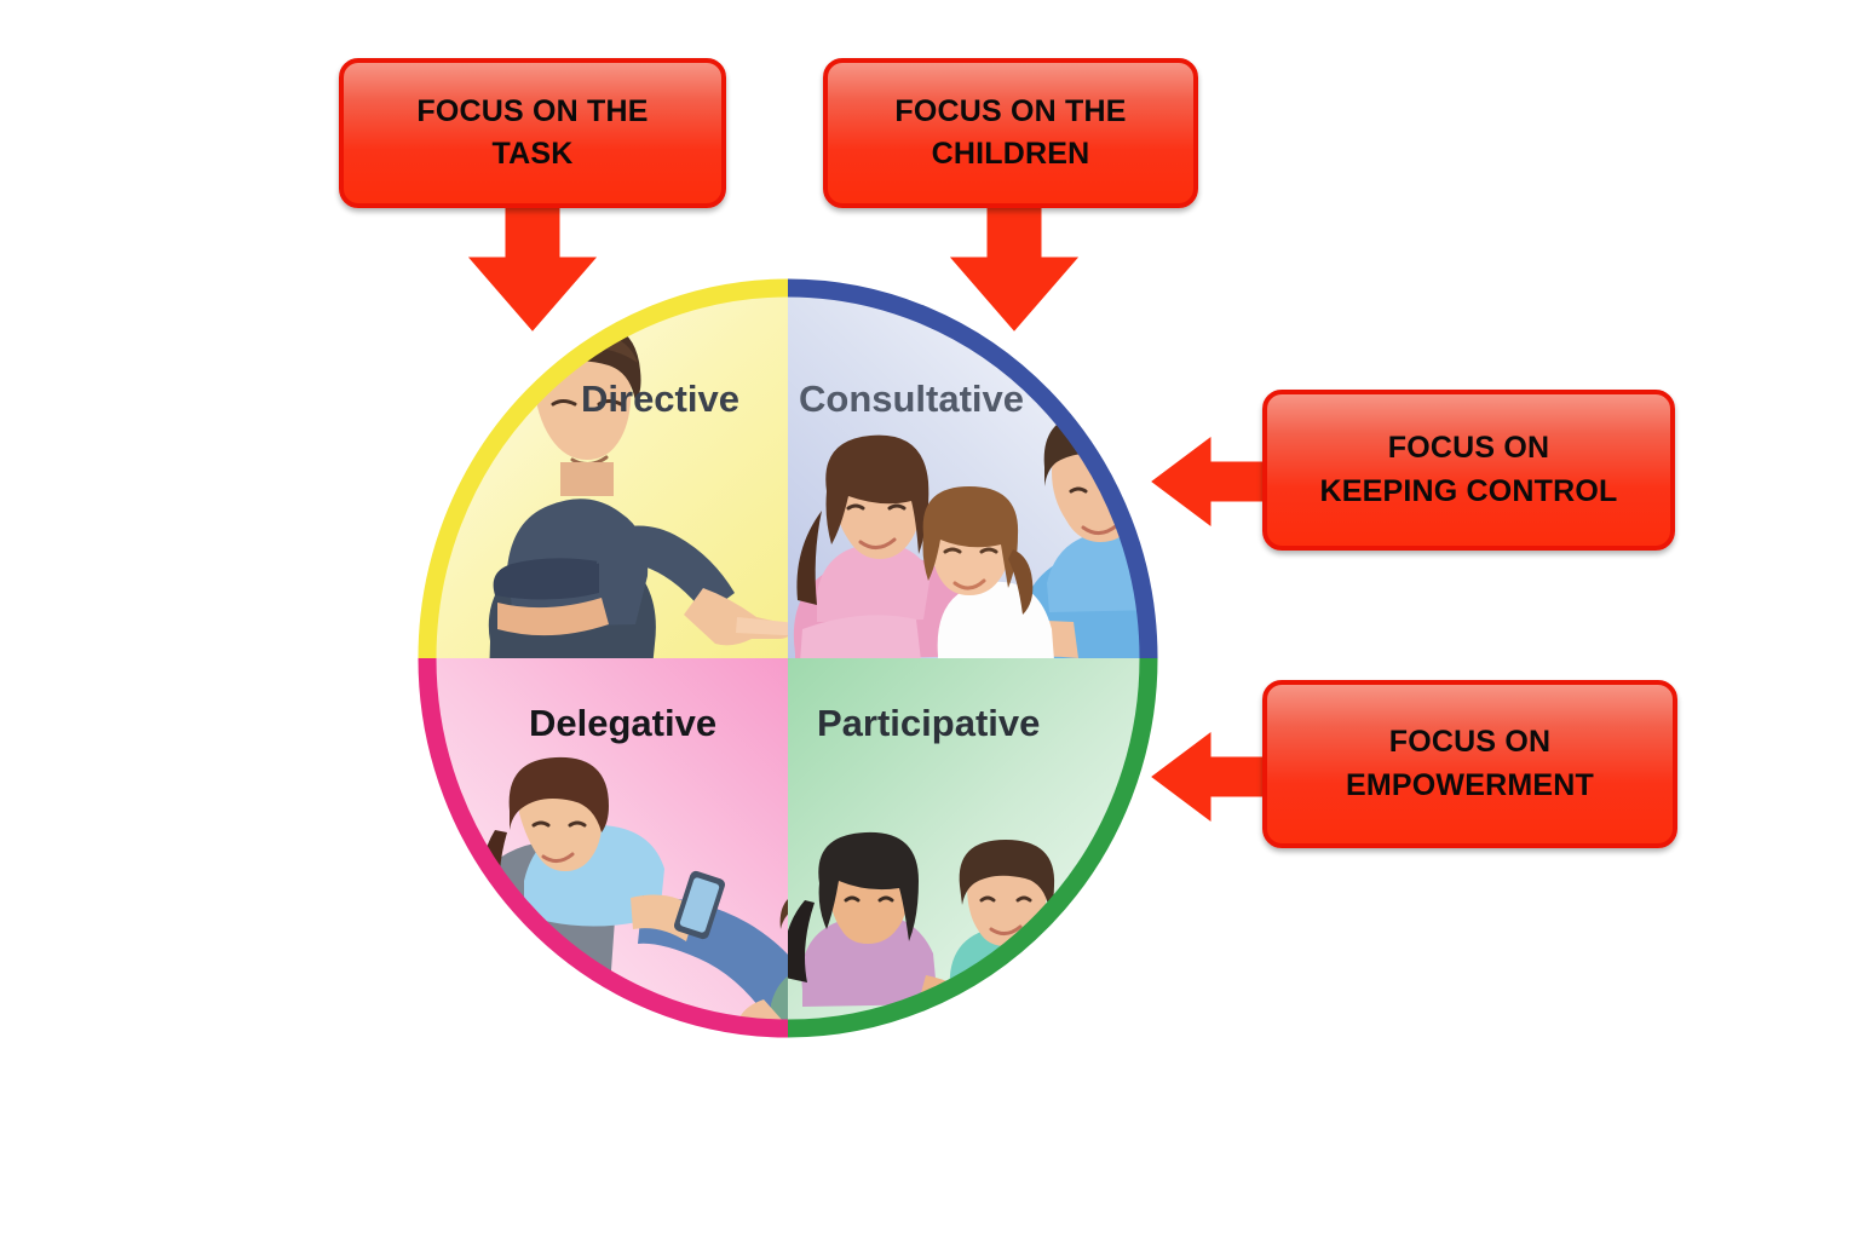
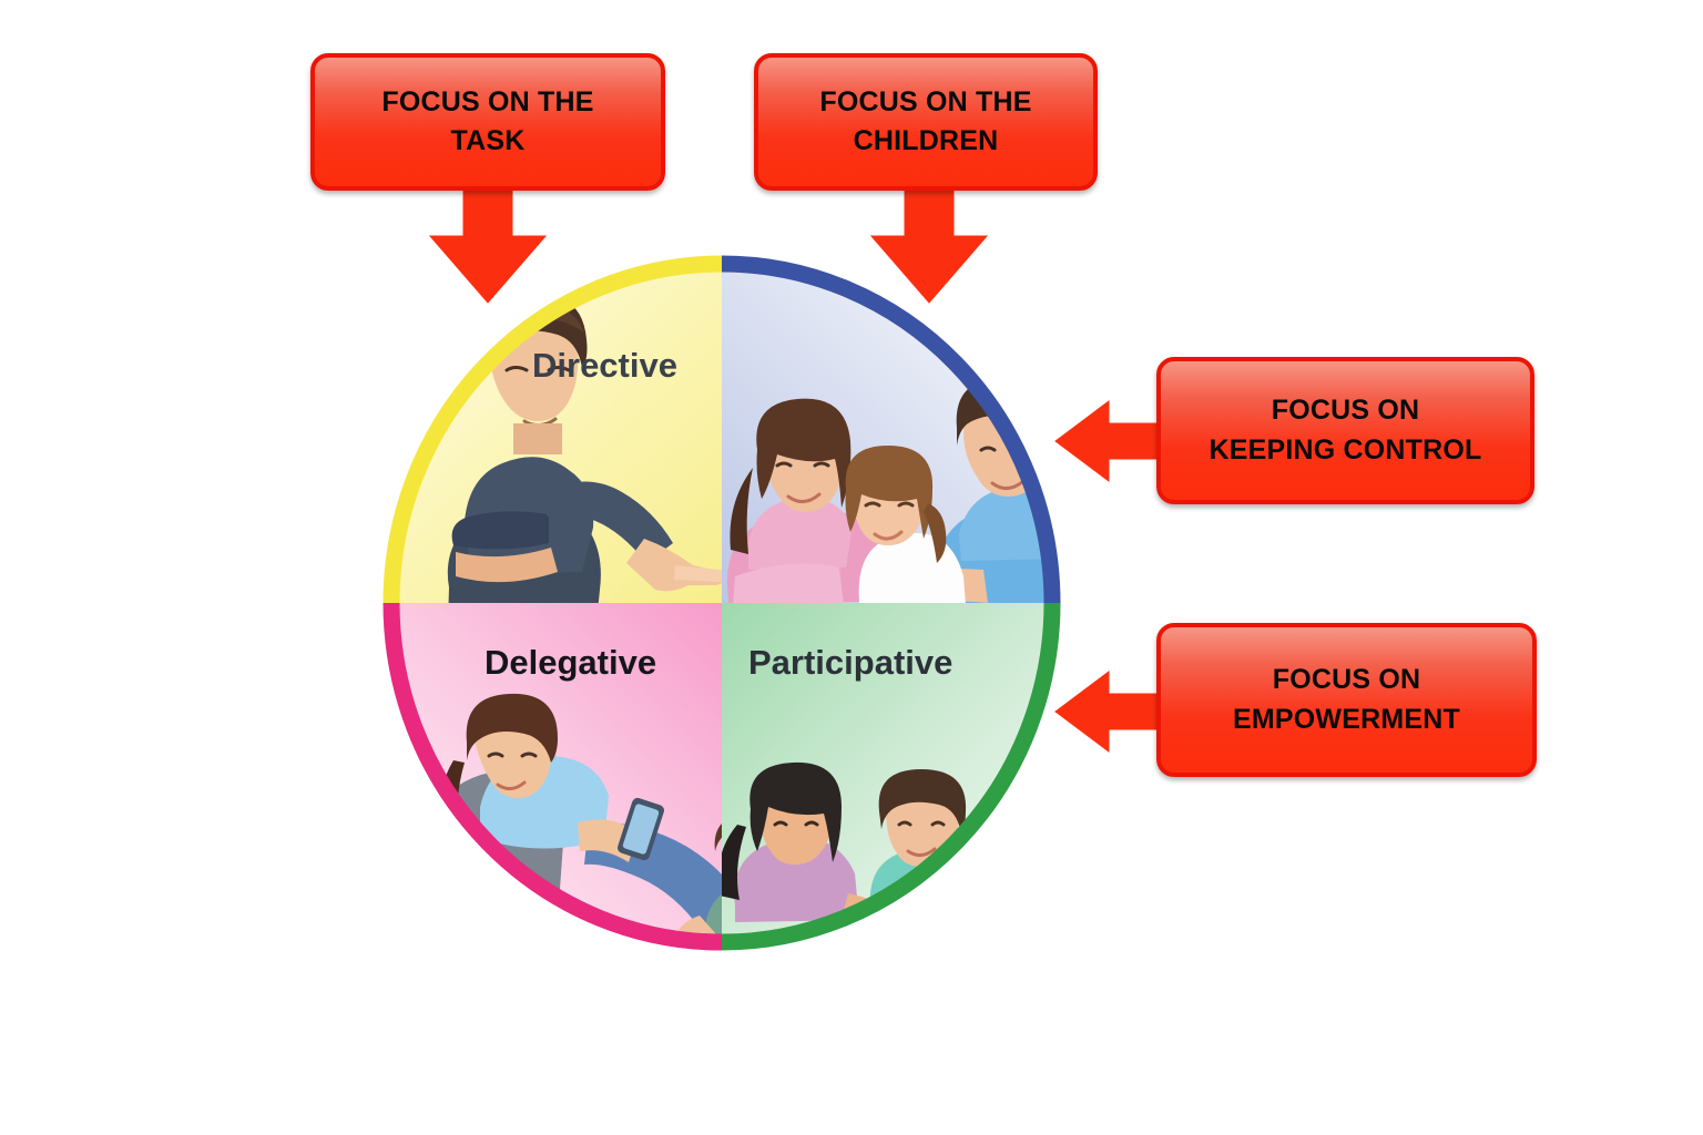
  Directive
- Consultative
  Delegative
  Participative
  FOCUS ON THE
  TASK
  FOCUS ON THE
  CHILDREN
  FOCUS ON
  KEEPING CONTROL
  FOCUS ON
  EMPOWERMENT
